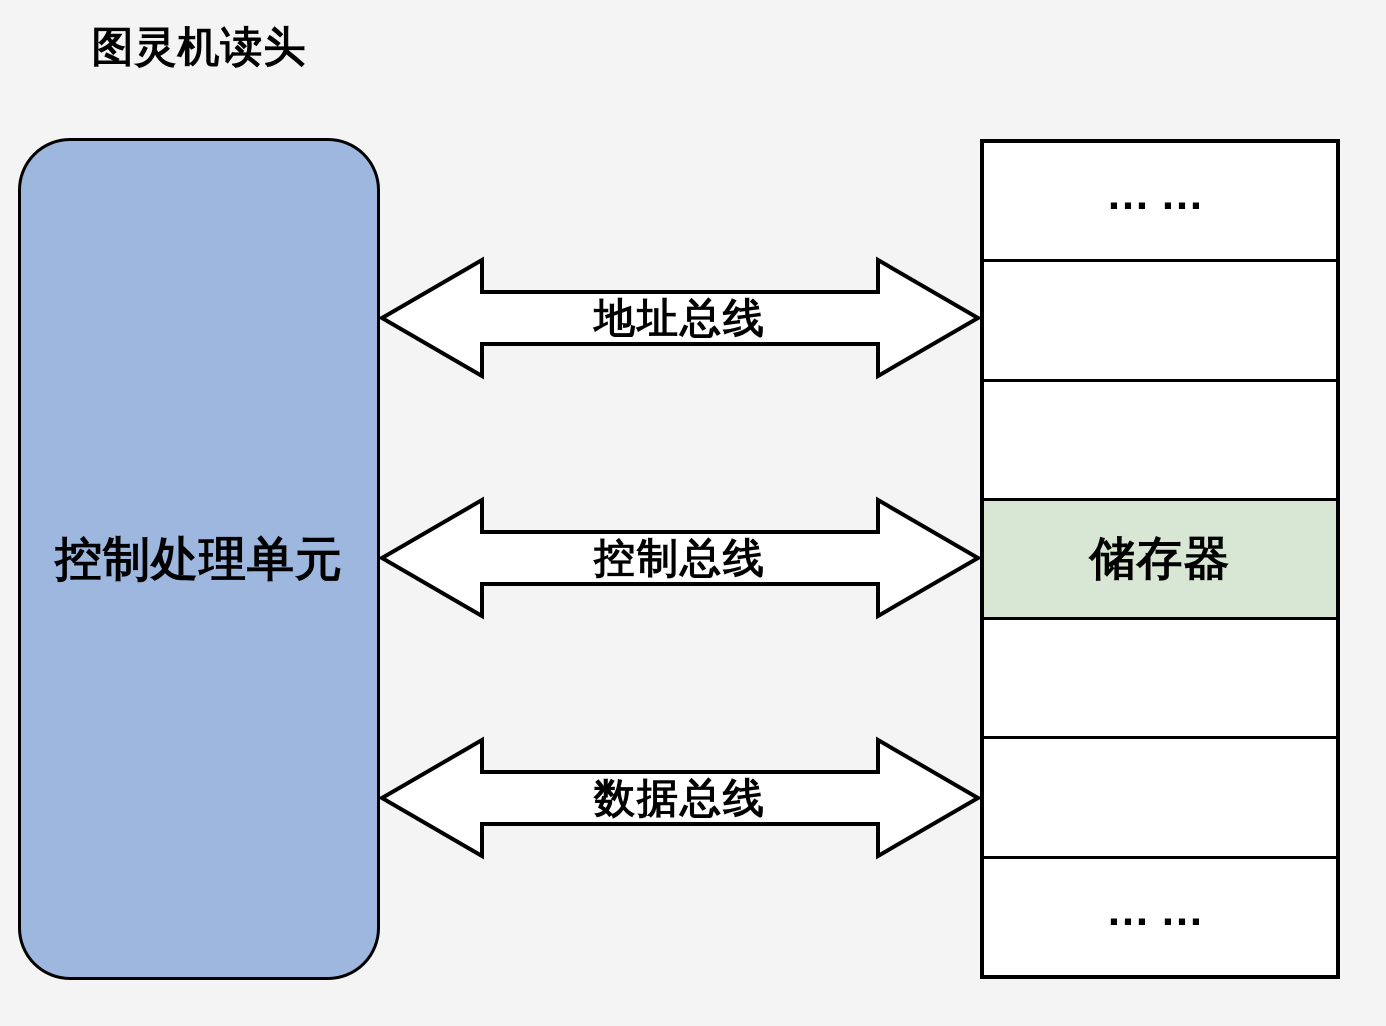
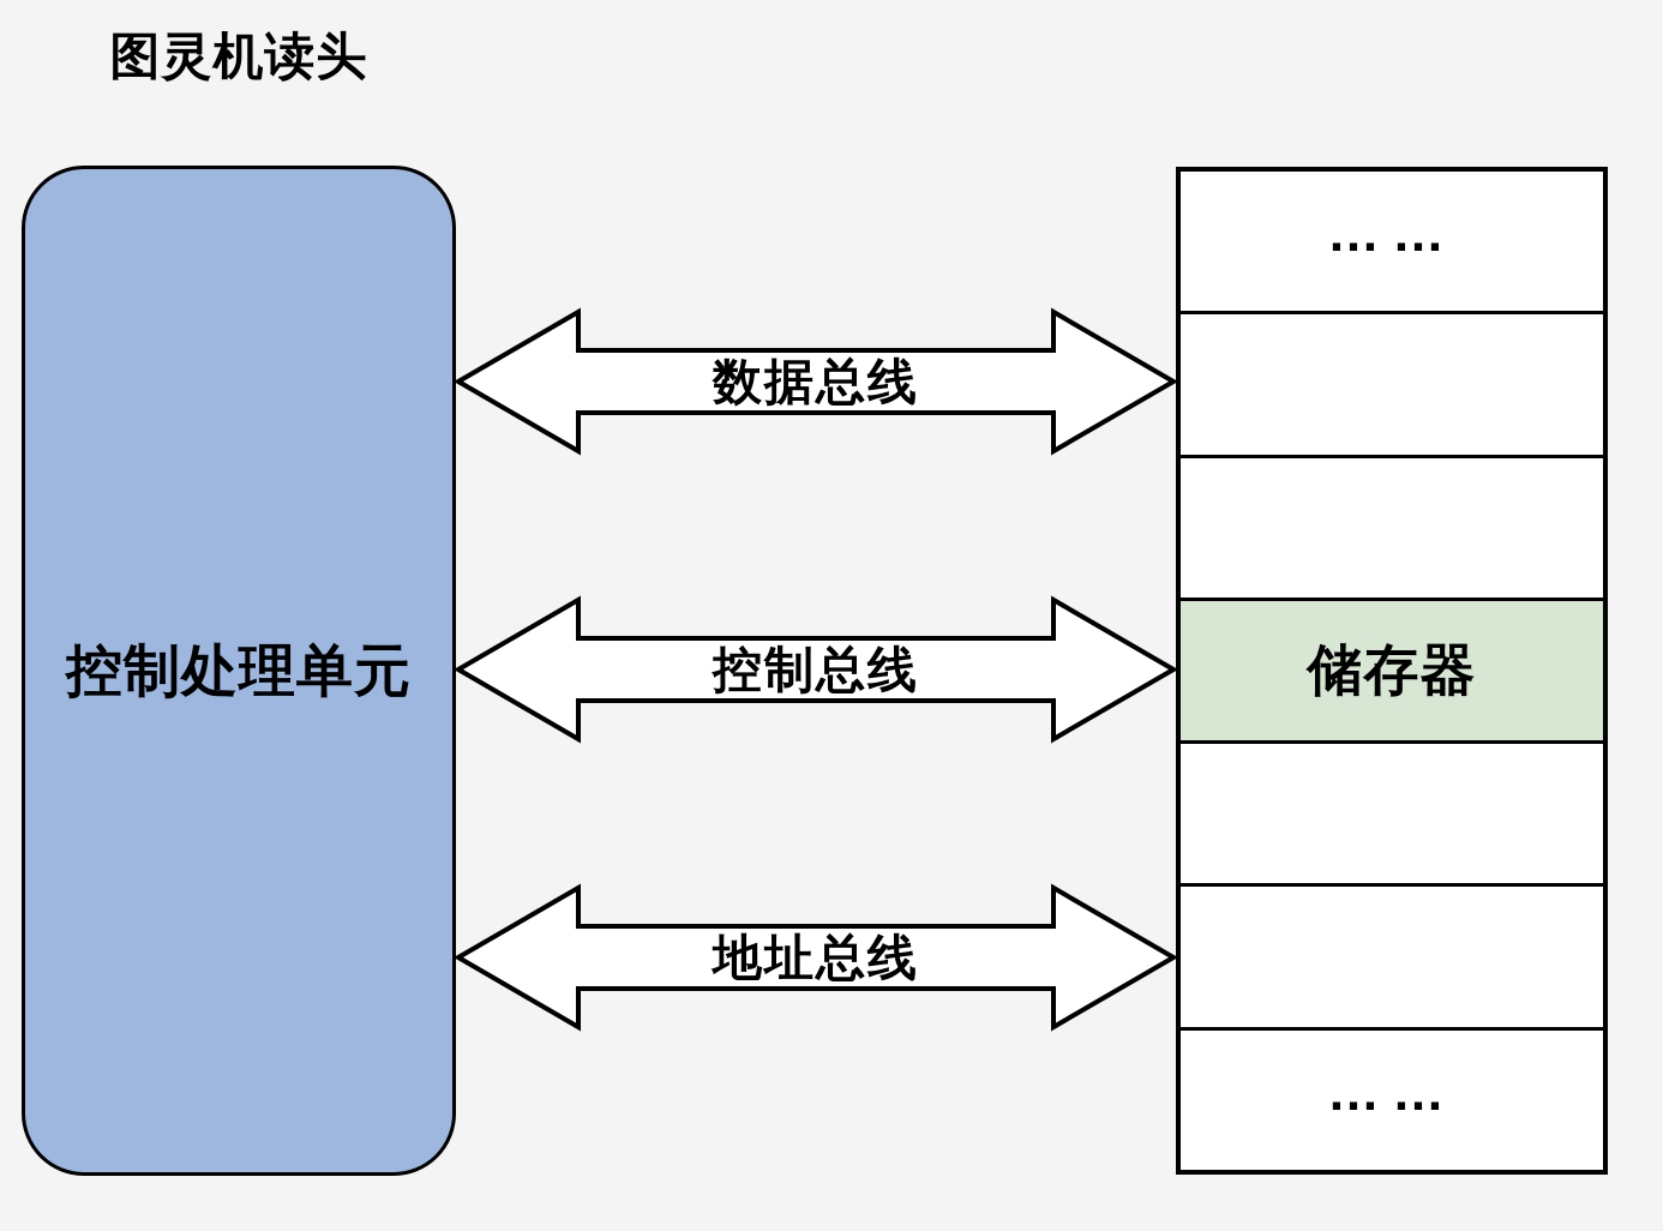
  图灵机读头
  控制处理单元
- 地址总线
+ 数据总线
  控制总线
- 数据总线
+ 地址总线
  ……
  储存器
  ……
